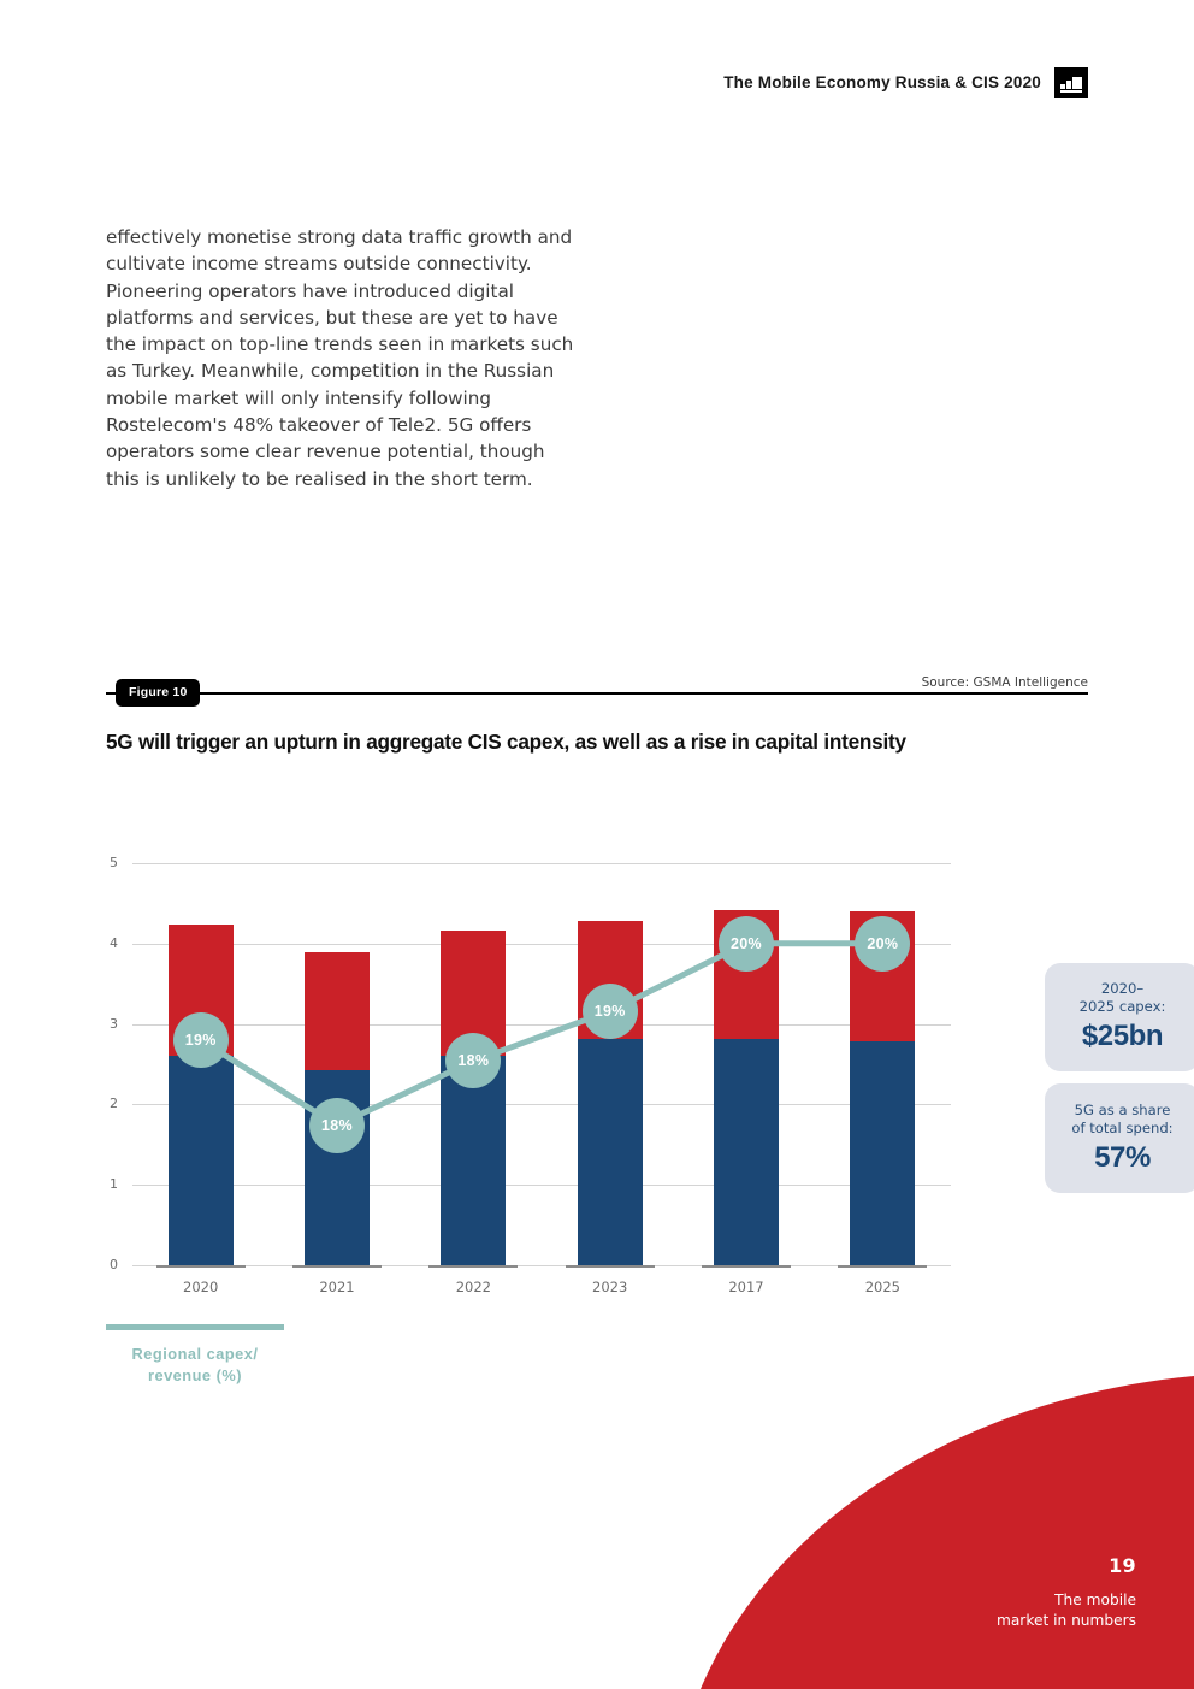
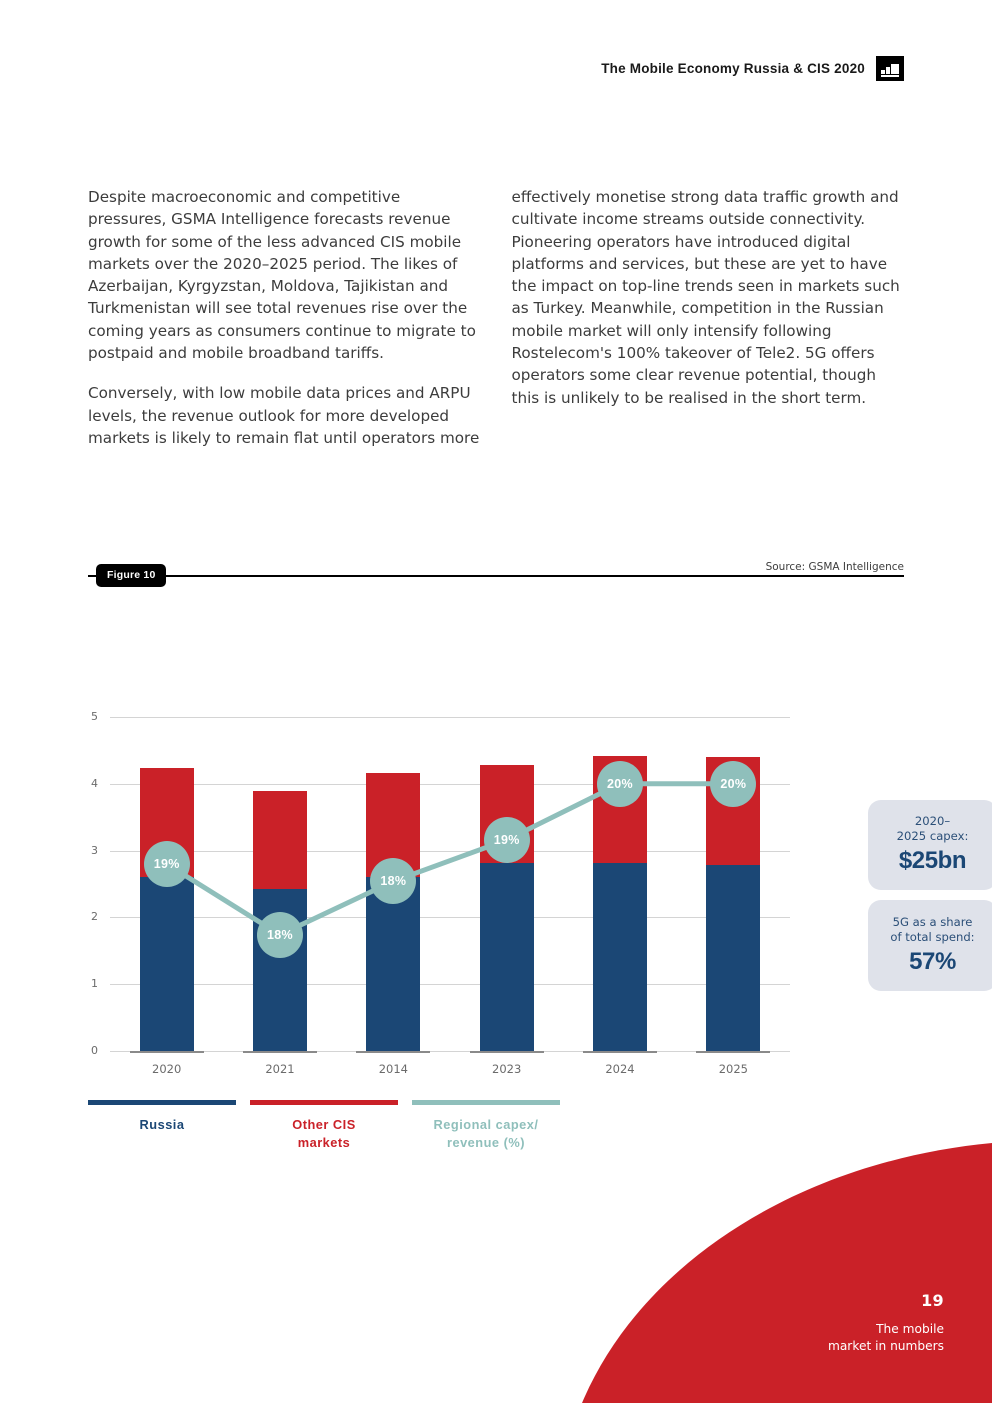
  The Mobile Economy Russia & CIS 2020
+ Despite macroeconomic and competitive pressures, GSMA Intelligence forecasts revenue growth for some of the less advanced CIS mobile markets over the 2020–2025 period. The likes of Azerbaijan, Kyrgyzstan, Moldova, Tajikistan and Turkmenistan will see total revenues rise over the coming years as consumers continue to migrate to postpaid and mobile broadband tariffs.
+ Conversely, with low mobile data prices and ARPU levels, the revenue outlook for more developed markets is likely to remain flat until operators more
- effectively monetise strong data traffic growth and cultivate income streams outside connectivity. Pioneering operators have introduced digital platforms and services, but these are yet to have the impact on top-line trends seen in markets such as Turkey. Meanwhile, competition in the Russian mobile market will only intensify following Rostelecom's 48% takeover of Tele2. 5G offers operators some clear revenue potential, though this is unlikely to be realised in the short term.
+ effectively monetise strong data traffic growth and cultivate income streams outside connectivity. Pioneering operators have introduced digital platforms and services, but these are yet to have the impact on top-line trends seen in markets such as Turkey. Meanwhile, competition in the Russian mobile market will only intensify following Rostelecom's 100% takeover of Tele2. 5G offers operators some clear revenue potential, though this is unlikely to be realised in the short term.
  Source: GSMA Intelligence
  Figure 10
- 5G will trigger an upturn in aggregate CIS capex, as well as a rise in capital intensity
  0
  1
  2
  3
  4
  5
  19%
  18%
  18%
  19%
  20%
  20%
  2020
  2021
- 2022
+ 2014
  2023
- 2017
+ 2024
  2025
  2020–
  2025 capex:
  $25bn
  5G as a share
  of total spend:
  57%
+ Russia
+ Other CIS
+ markets
  Regional capex/
  revenue (%)
  19
  The mobile
  market in numbers
